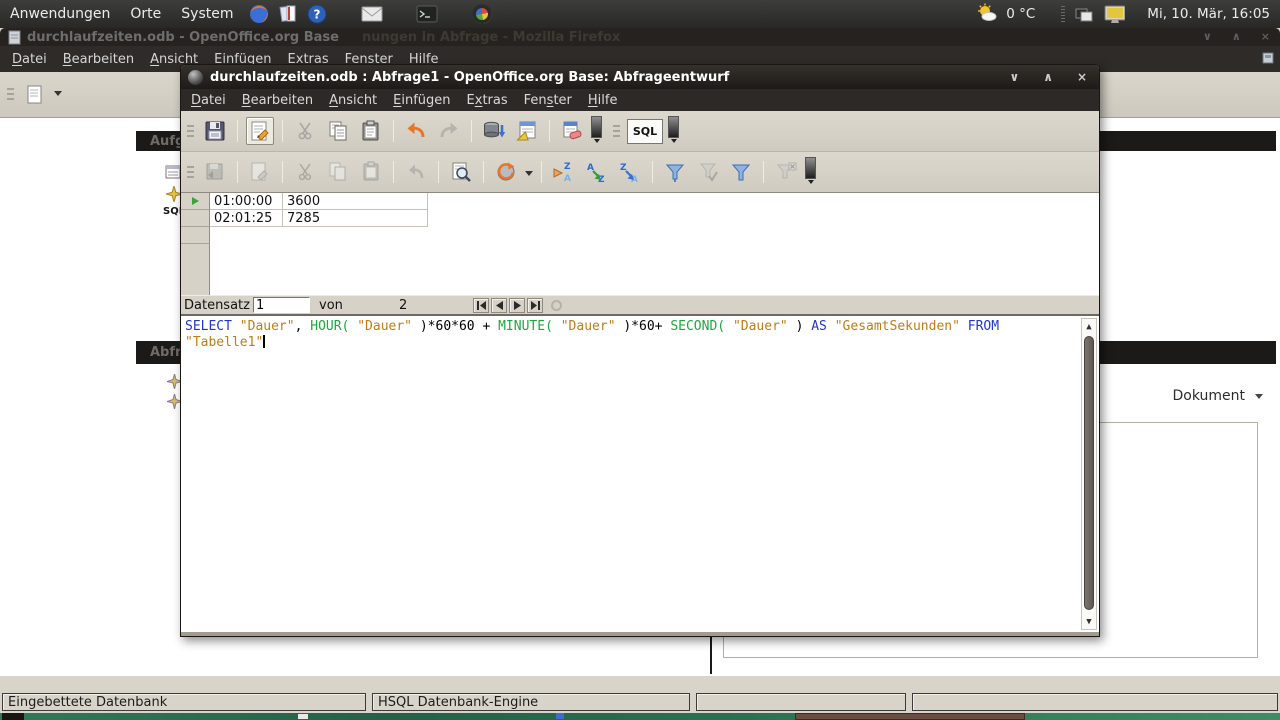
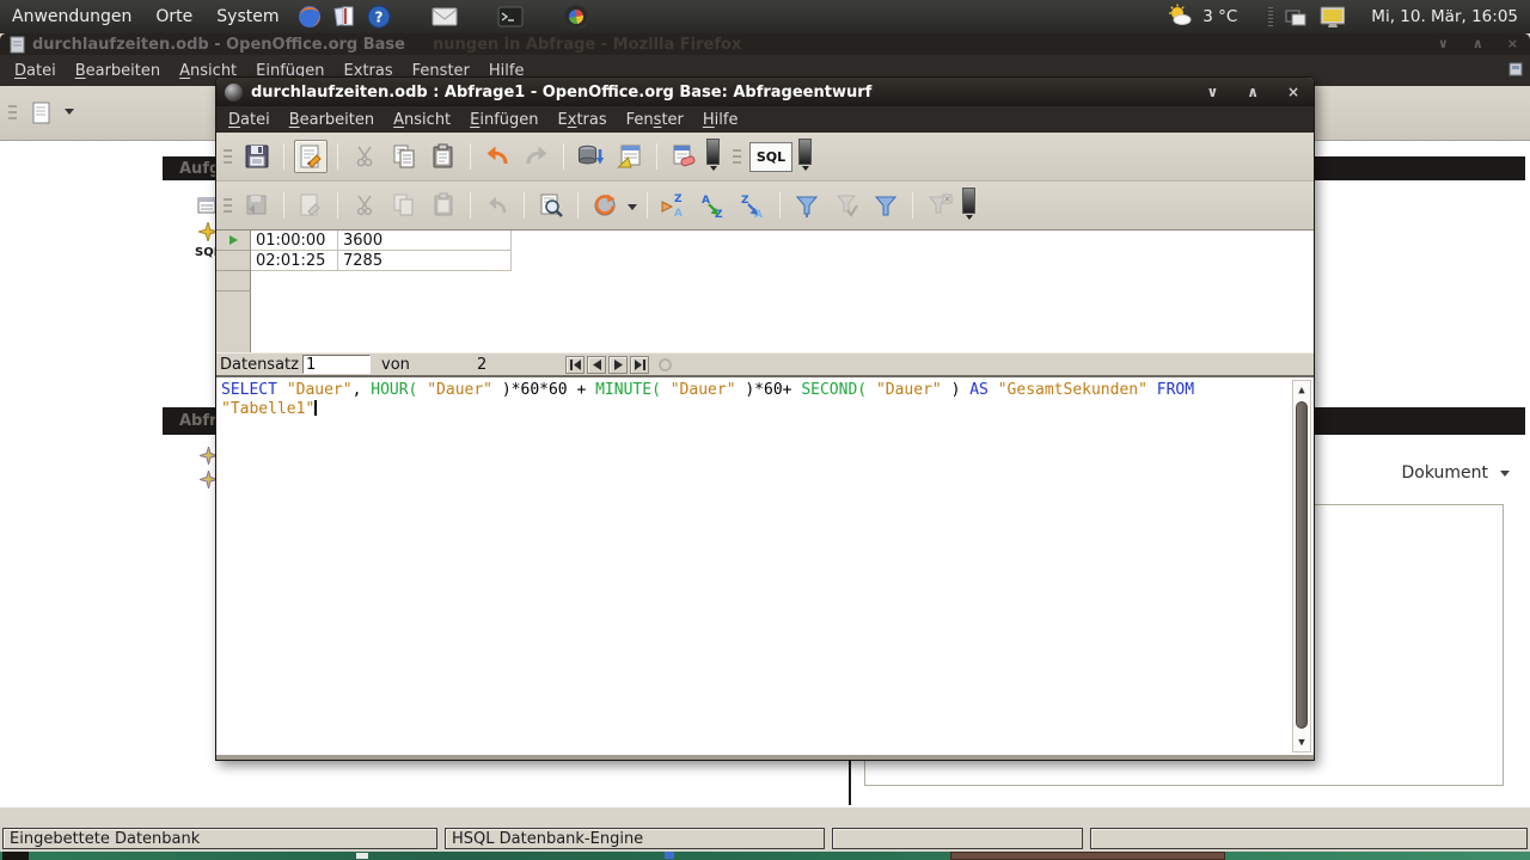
  Anwendungen
  Orte
  System
  ?
- 0 °C
+ 3 °C
  Mi, 10. Mär, 16:05
  durchlaufzeiten.odb - OpenOffice.org Base
  nungen in Abfrage - Mozilla Firefox
  ∨
  ∧
  ×
  Datei
  Bearbeiten
  Ansicht
  Einfügen
  Extras
  Fenster
  Hilfe
  Dokument
  Eingebettete Datenbank
  HSQL Datenbank-Engine
  durchlaufzeiten.odb : Abfrage1 - OpenOffice.org Base: Abfrageentwurf
  ∨
  ∧
  ×
  Datei
  Bearbeiten
  Ansicht
  Einfügen
  Extras
  Fenster
  Hilfe
  SQL
  Z
  A
  A
  Z
  Z
  A
  01:00:00
  3600
  02:01:25
  7285
  Datensatz
  1
  von
  2
  SELECT "Dauer", HOUR( "Dauer" )*60*60 + MINUTE( "Dauer" )*60+ SECOND( "Dauer" ) AS "GesamtSekunden" FROM
  "Tabelle1"
  ▲
  ▼
